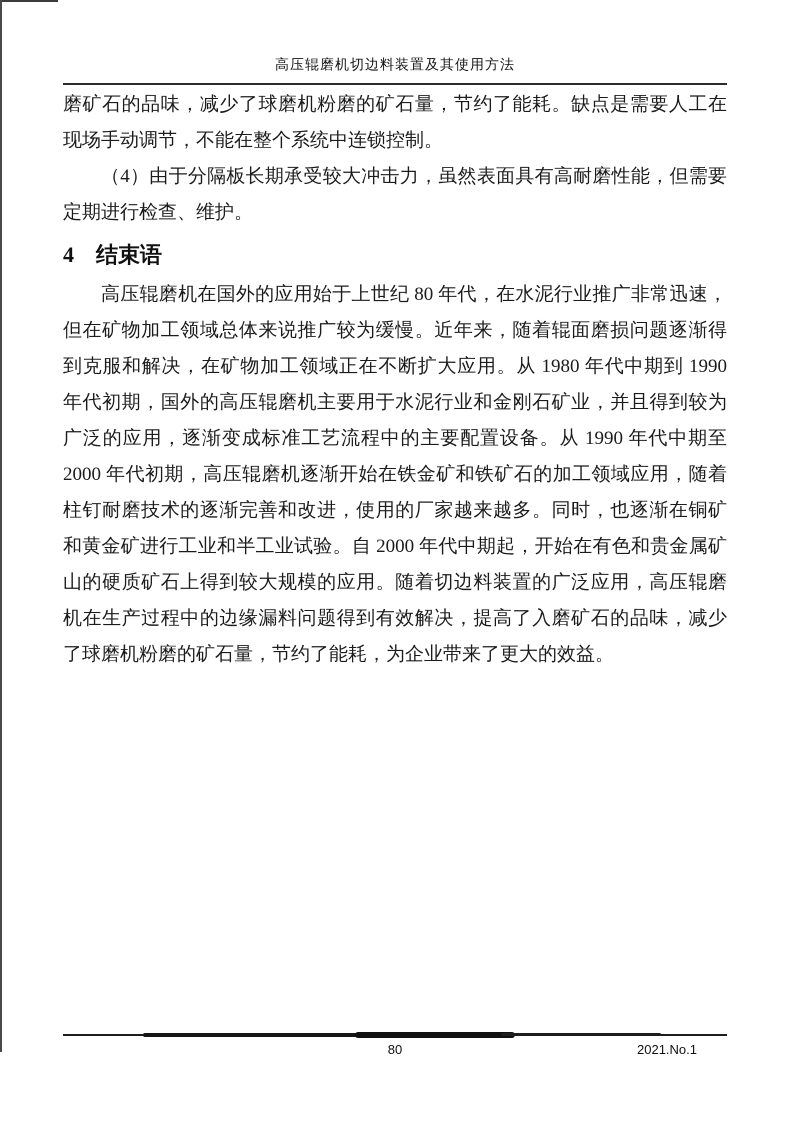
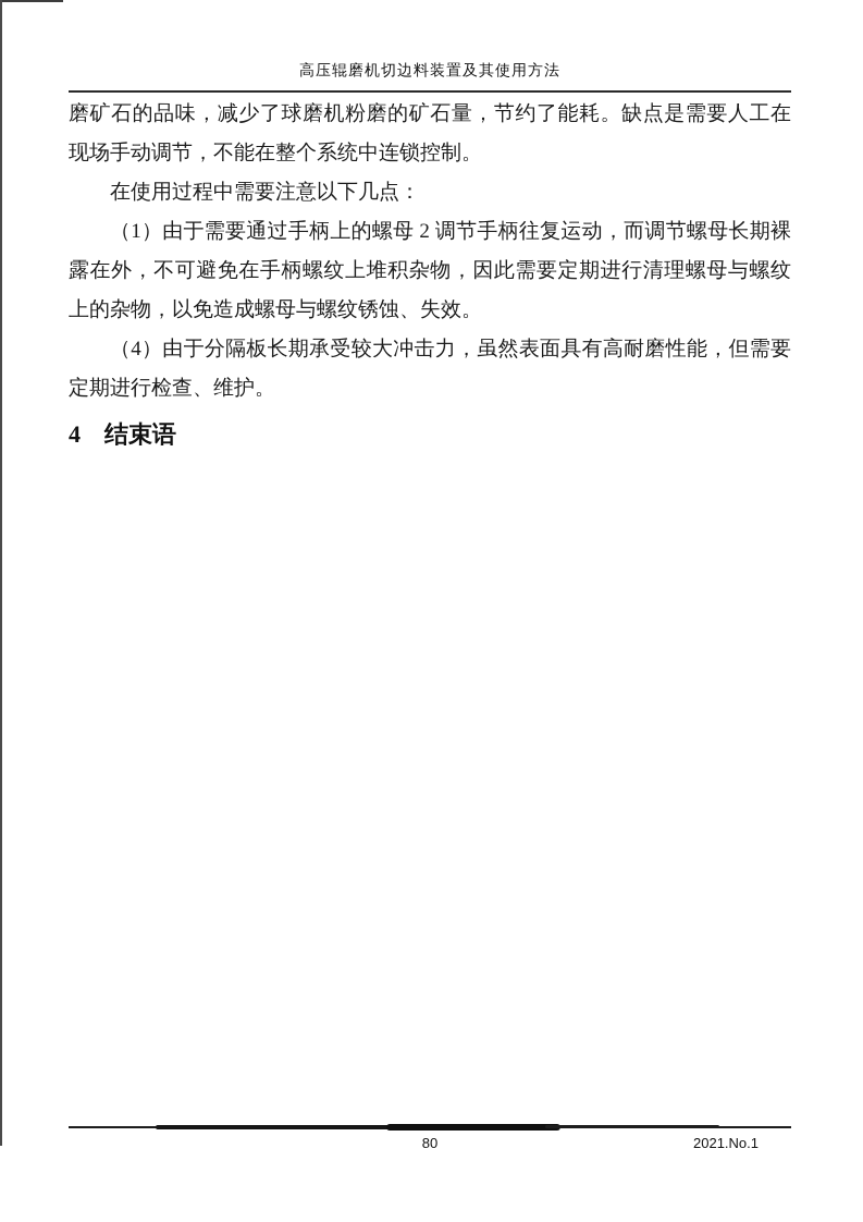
  高压辊磨机切边料装置及其使用方法
  磨矿石的品味，减少了球磨机粉磨的矿石量，节约了能耗。缺点是需要人工在现场手动调节，不能在整个系统中连锁控制。
+ 在使用过程中需要注意以下几点：
+ （1）由于需要通过手柄上的螺母 2 调节手柄往复运动，而调节螺母长期裸露在外，不可避免在手柄螺纹上堆积杂物，因此需要定期进行清理螺母与螺纹上的杂物，以免造成螺母与螺纹锈蚀、失效。
  （4）由于分隔板长期承受较大冲击力，虽然表面具有高耐磨性能，但需要定期进行检查、维护。
  4
  结束语
- 高压辊磨机在国外的应用始于上世纪 80 年代，在水泥行业推广非常迅速，但在矿物加工领域总体来说推广较为缓慢。近年来，随着辊面磨损问题逐渐得到克服和解决，在矿物加工领域正在不断扩大应用。从 1980 年代中期到 1990 年代初期，国外的高压辊磨机主要用于水泥行业和金刚石矿业，并且得到较为广泛的应用，逐渐变成标准工艺流程中的主要配置设备。从 1990 年代中期至 2000 年代初期，高压辊磨机逐渐开始在铁金矿和铁矿石的加工领域应用，随着柱钉耐磨技术的逐渐完善和改进，使用的厂家越来越多。同时，也逐渐在铜矿和黄金矿进行工业和半工业试验。自 2000 年代中期起，开始在有色和贵金属矿山的硬质矿石上得到较大规模的应用。随着切边料装置的广泛应用，高压辊磨机在生产过程中的边缘漏料问题得到有效解决，提高了入磨矿石的品味，减少了球磨机粉磨的矿石量，节约了能耗，为企业带来了更大的效益。
  80
  2021.No.1
